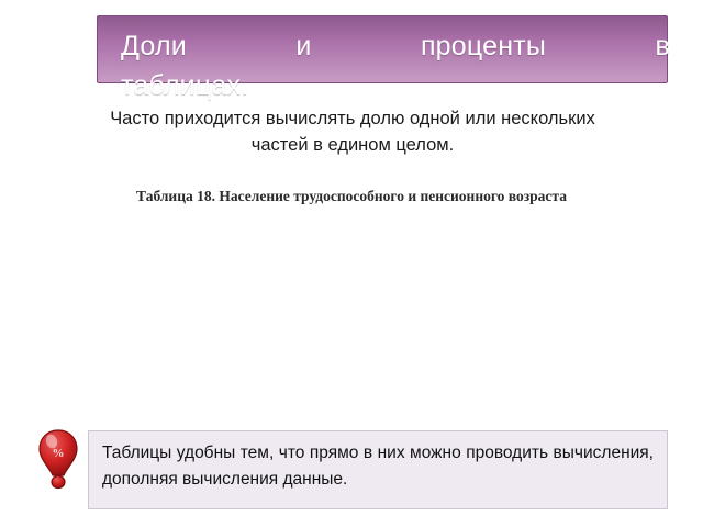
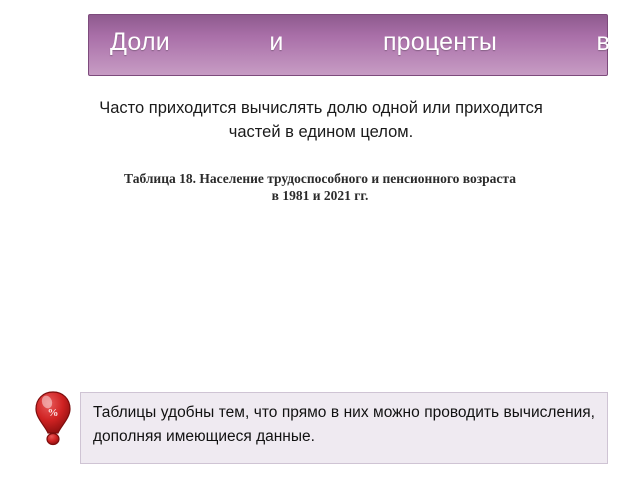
  Доли и проценты в
- таблицах.
- Часто приходится вычислять долю одной или нескольких частей в едином целом.
+ Часто приходится вычислять долю одной или приходится частей в едином целом.
  Таблица 18. Население трудоспособного и пенсионного возраста
+ в 1981 и 2021 гг.
  %
- Таблицы удобны тем, что прямо в них можно проводить вычисления, дополняя вычисления данные.
+ Таблицы удобны тем, что прямо в них можно проводить вычисления, дополняя имеющиеся данные.
